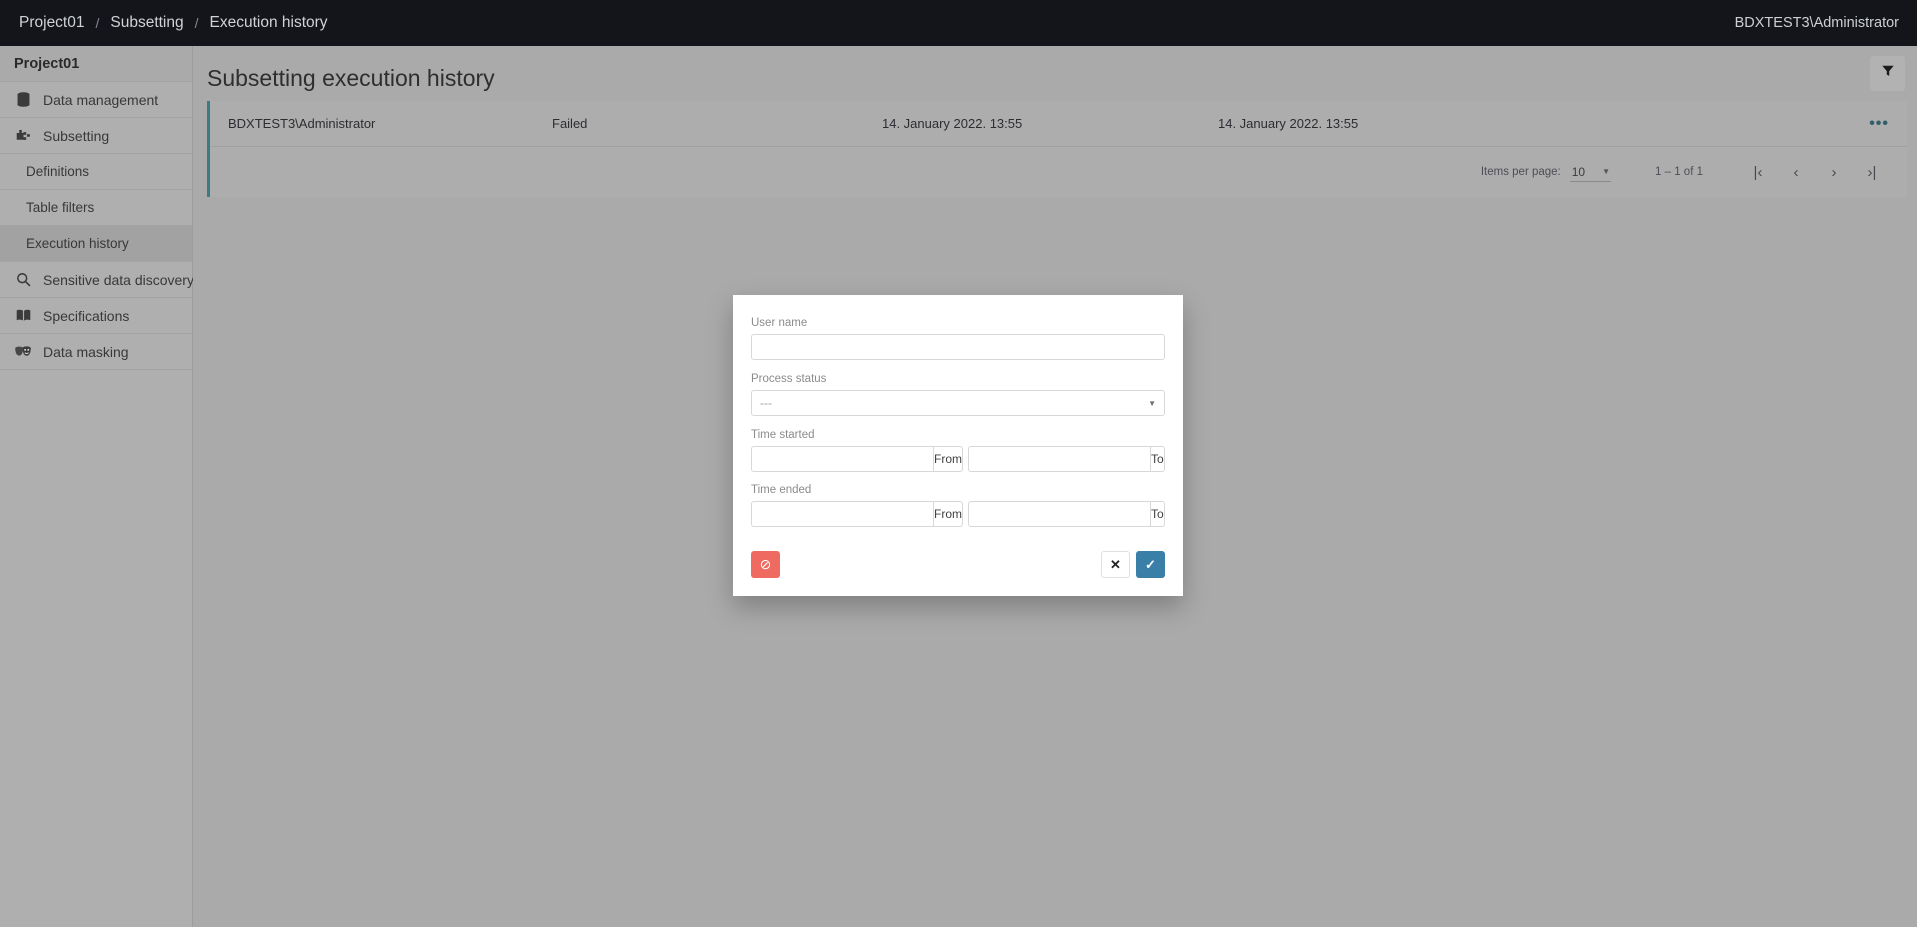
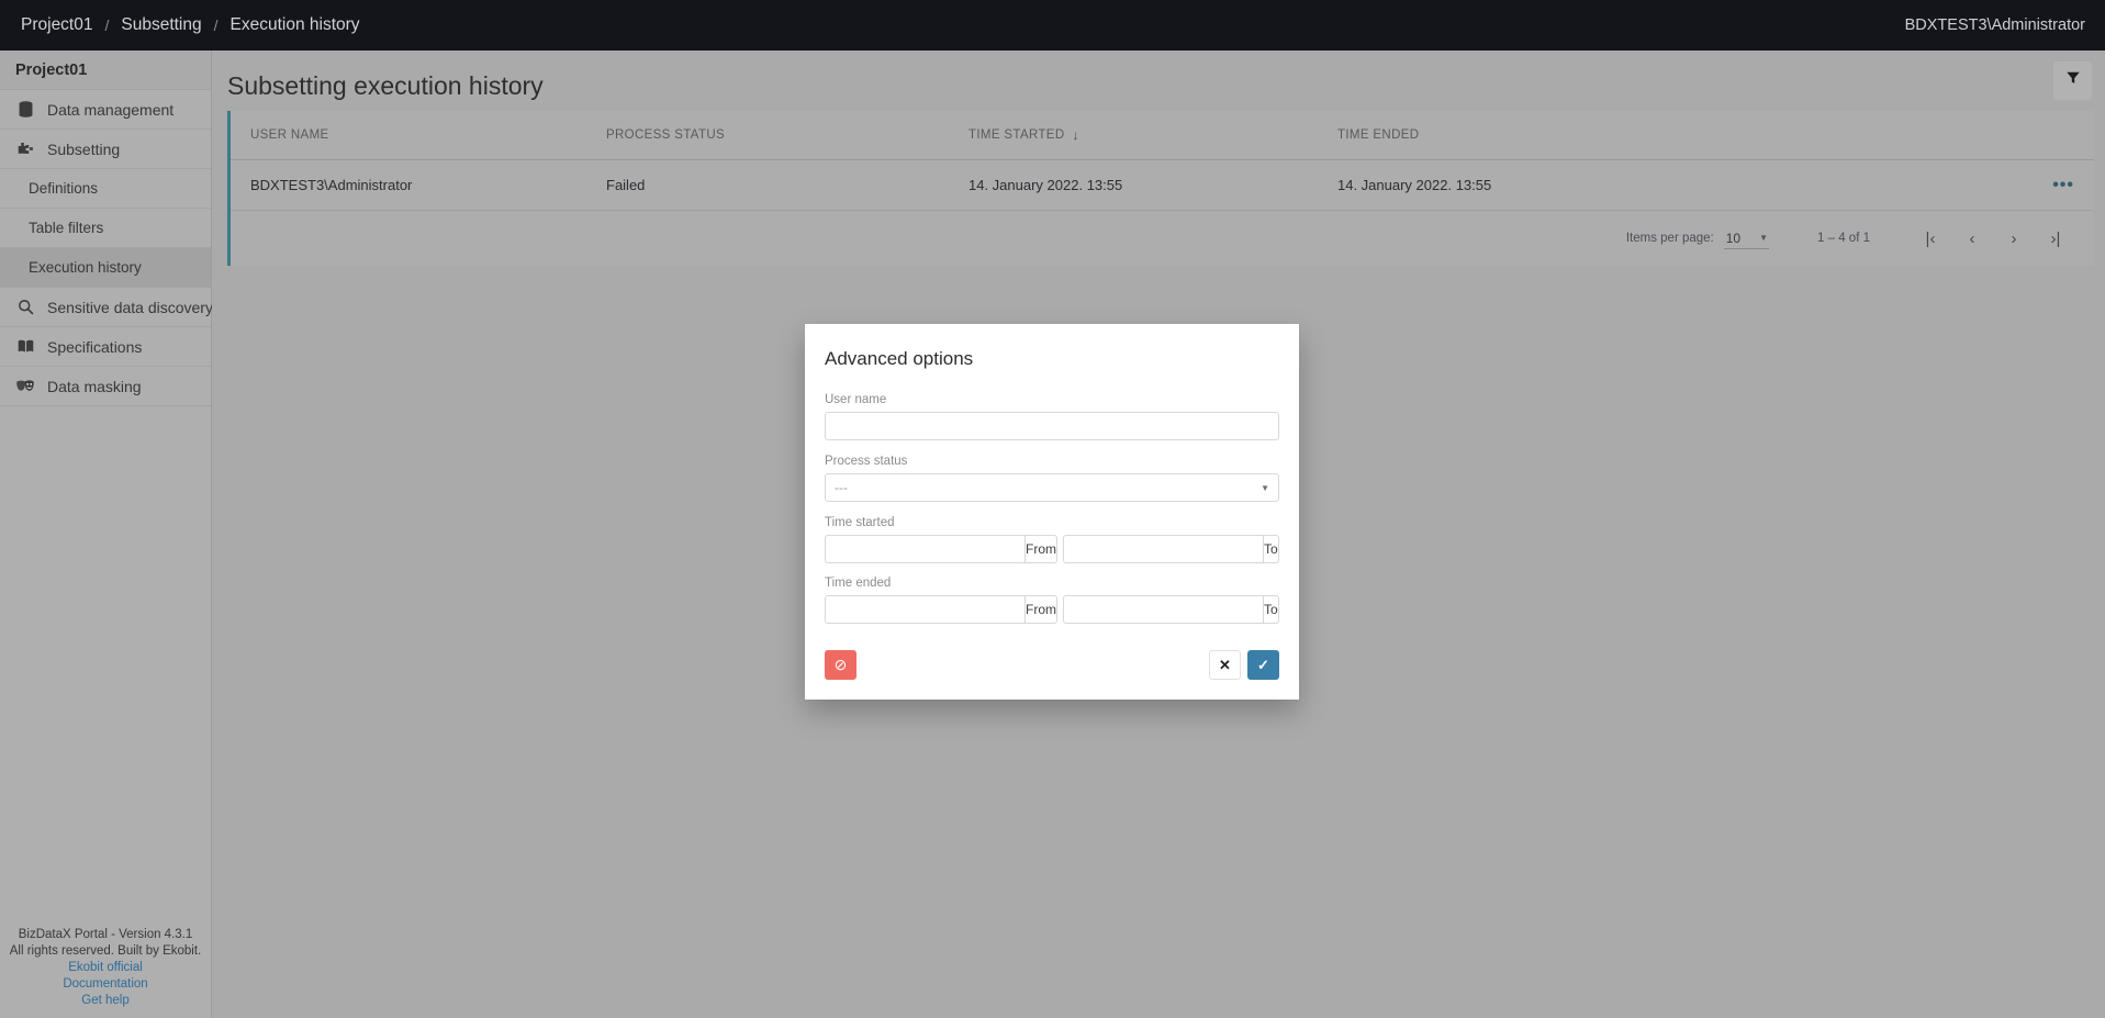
  Project01
  /
  Subsetting
  /
  Execution history
  BDXTEST3\Administrator
  Project01
  Data management
  Subsetting
  Definitions
  Table filters
  Execution history
  Sensitive data discovery
  Specifications
  Data masking
+ BizDataX Portal - Version 4.3.1
+ All rights reserved. Built by Ekobit.
+ Ekobit official
+ Documentation
+ Get help
  Subsetting execution history
+ USER NAME
+ PROCESS STATUS
+ TIME STARTED
+ ↓
+ TIME ENDED
  BDXTEST3\Administrator
  Failed
  14. January 2022. 13:55
  14. January 2022. 13:55
  •••
  Items per page:
  10
  ▼
- 1 – 1 of 1
+ 1 – 4 of 1
  |‹
  ‹
  ›
  ›|
+ Advanced options
  User name
  Process status
  ---
  ▼
  Time started
  From
  To
  Time ended
  From
  To
  ⊘
  ✕
  ✓
